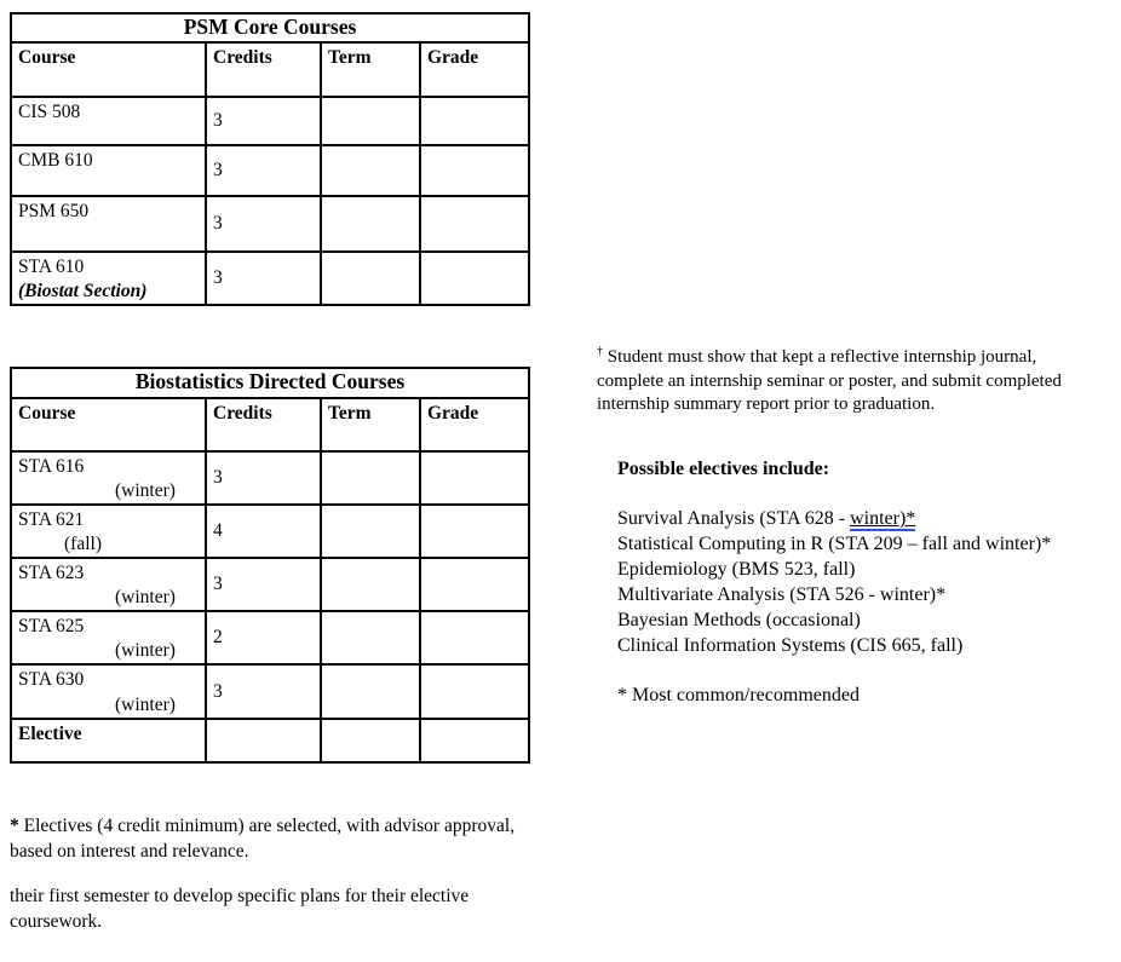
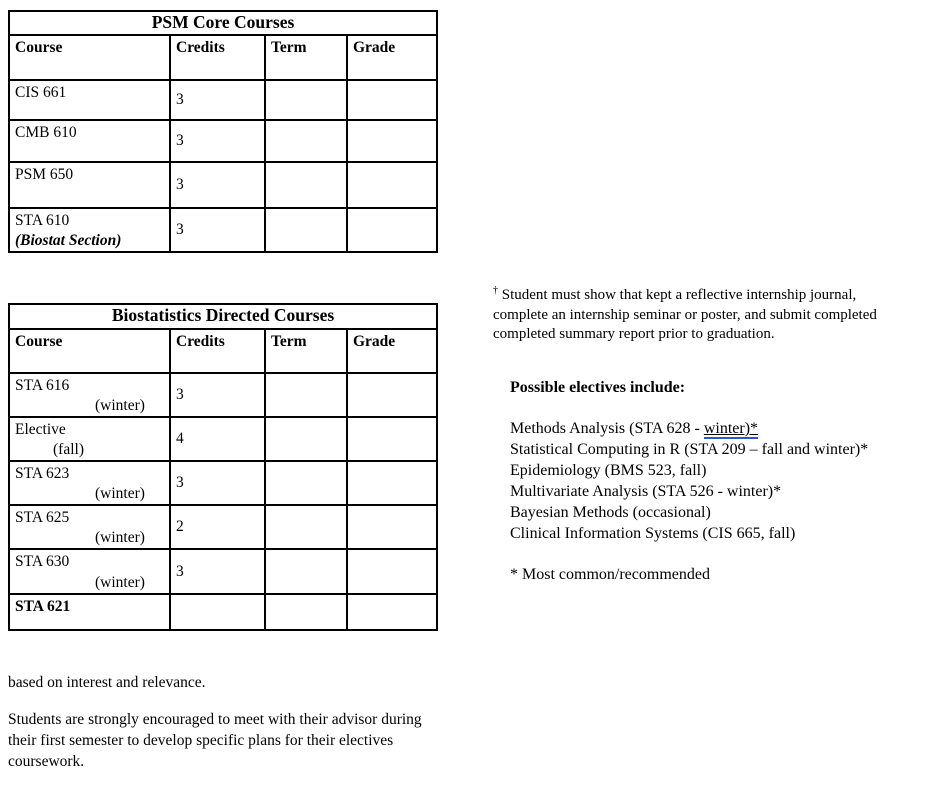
  PSM Core Courses
  Course	Credits	Term	Grade
- CIS 508	3
+ CIS 661	3
  CMB 610	3
  PSM 650	3
  STA 610 (Biostat Section)	3
  Biostatistics Directed Courses
  Course	Credits	Term	Grade
  STA 616 (winter)	3
- STA 621 (fall)	4
+ Elective (fall)	4
  STA 623 (winter)	3
  STA 625 (winter)	2
  STA 630 (winter)	3
- Elective
+ STA 621
  † Student must show that kept a reflective internship journal,
  complete an internship seminar or poster, and submit completed
- internship summary report prior to graduation.
+ completed summary report prior to graduation.
  Possible electives include:
- Survival Analysis (STA 628 - winter)*
+ Methods Analysis (STA 628 - winter)*
  Statistical Computing in R (STA 209 – fall and winter)*
  Epidemiology (BMS 523, fall)
  Multivariate Analysis (STA 526 - winter)*
  Bayesian Methods (occasional)
  Clinical Information Systems (CIS 665, fall)
  * Most common/recommended
- * Electives (4 credit minimum) are selected, with advisor approval,
  based on interest and relevance.
+ Students are strongly encouraged to meet with their advisor during
- their first semester to develop specific plans for their elective
+ their first semester to develop specific plans for their electives
  coursework.
